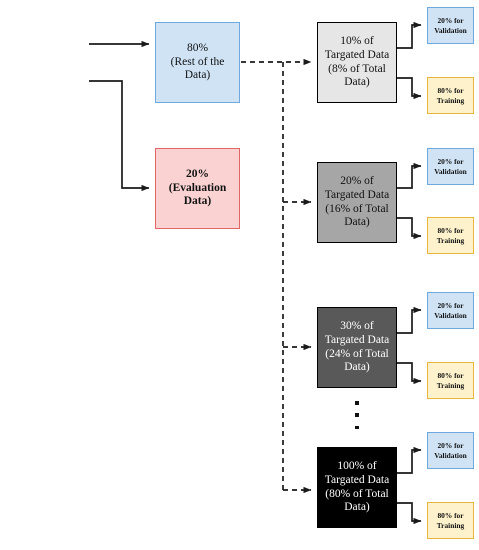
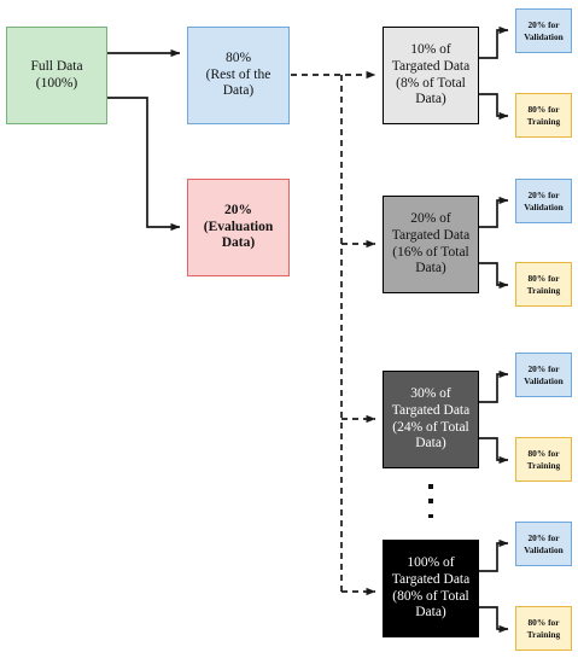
+ Full Data
+ (100%)
  80%
  (Rest of the
  Data)
  20%
  (Evaluation
  Data)
  10% of
  Targated Data
  (8% of Total
  Data)
  20% for
  Validation
  80% for
  Training
  20% of
  Targated Data
  (16% of Total
  Data)
  20% for
  Validation
  80% for
  Training
  30% of
  Targated Data
  (24% of Total
  Data)
  20% for
  Validation
  80% for
  Training
  100% of
  Targated Data
  (80% of Total
  Data)
  20% for
  Validation
  80% for
  Training
